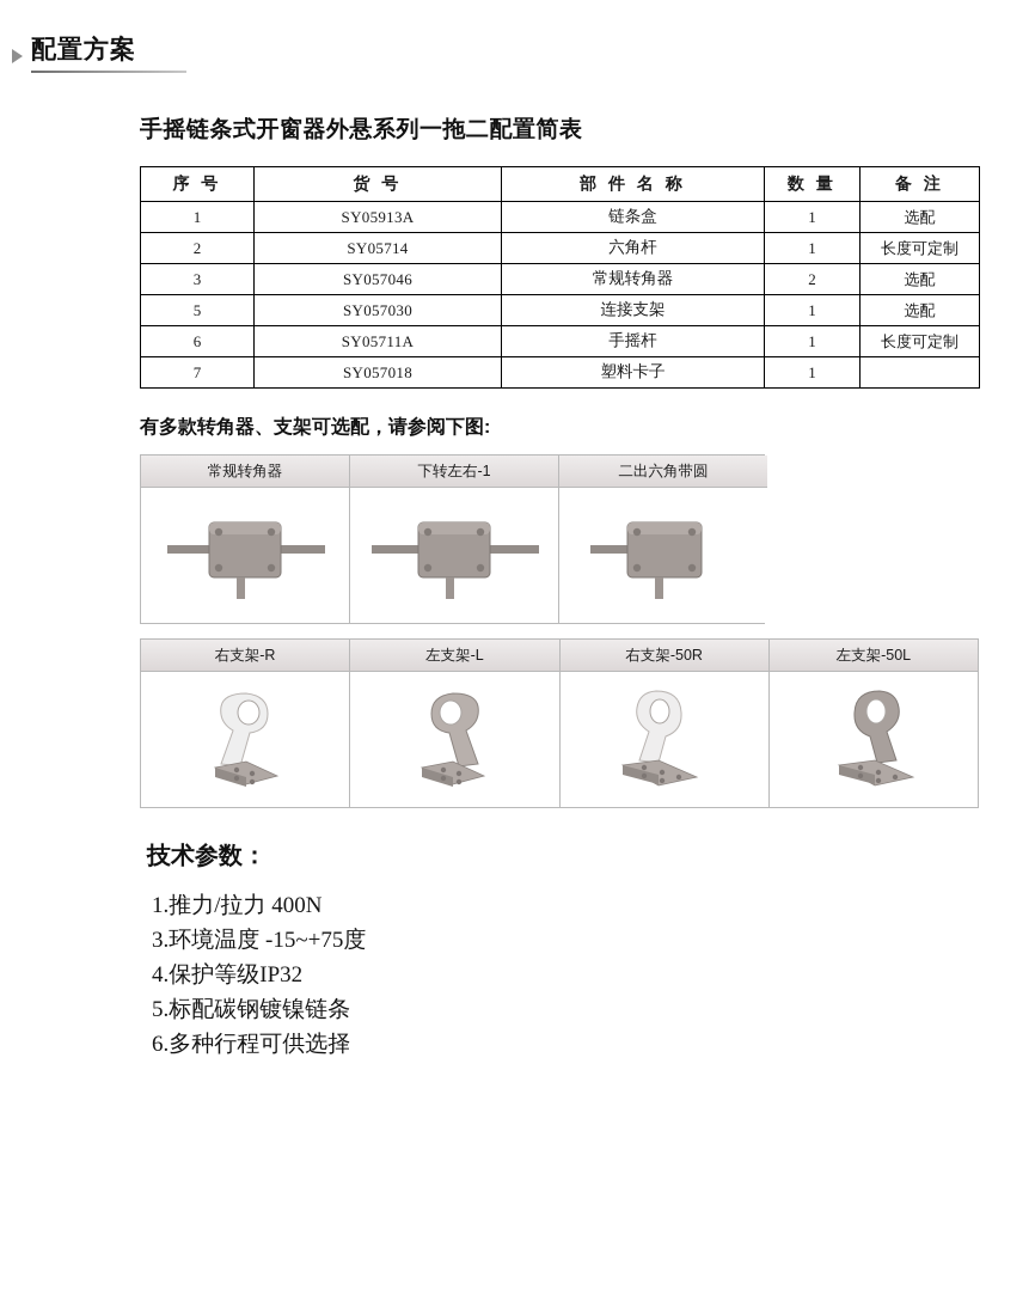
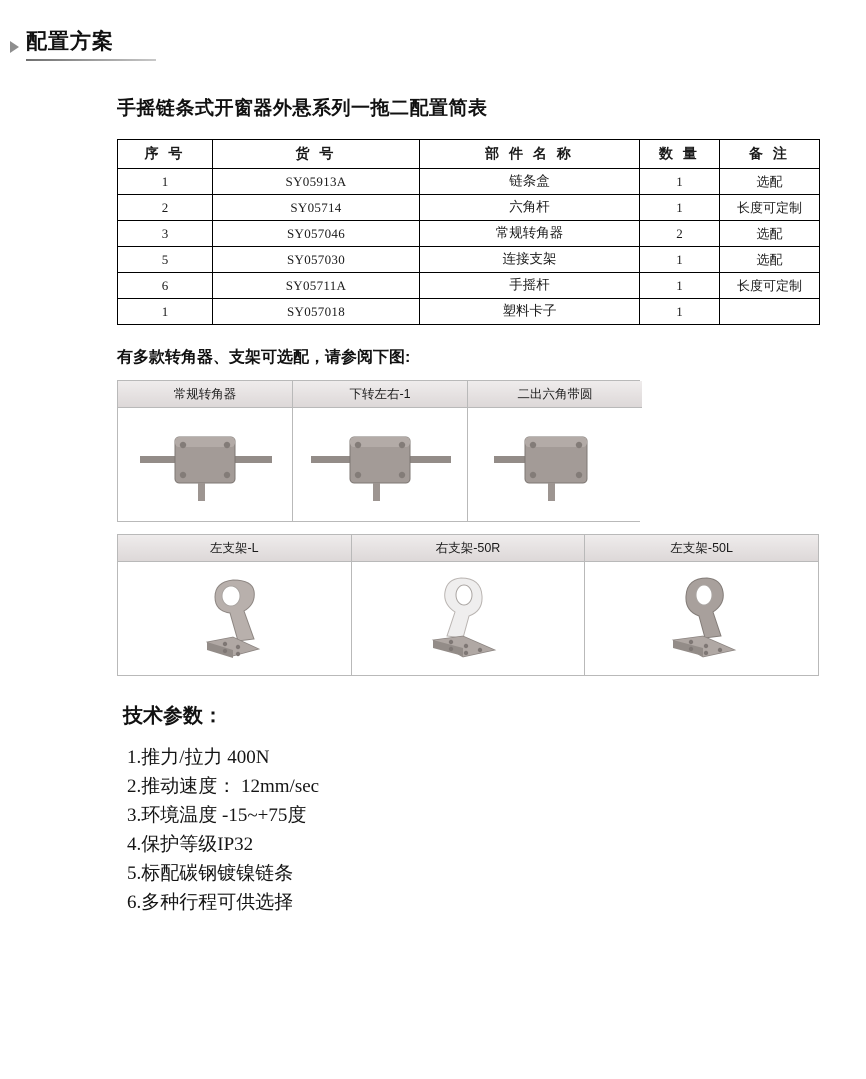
  配置方案
  手摇链条式开窗器外悬系列一拖二配置简表
  序 号	货 号	部 件 名 称	数 量	备 注
  1	SY05913A	链条盒	1	选配
  2	SY05714	六角杆	1	长度可定制
  3	SY057046	常规转角器	2	选配
  5	SY057030	连接支架	1	选配
  6	SY05711A	手摇杆	1	长度可定制
- 7	SY057018	塑料卡子	1
+ 1	SY057018	塑料卡子	1
  有多款转角器、支架可选配，请参阅下图:
  常规转角器
  下转左右-1
  二出六角带圆
- 右支架-R
  左支架-L
  右支架-50R
  左支架-50L
  技术参数：
  1.推力/拉力 400N
+ 2.推动速度： 12mm/sec
  3.环境温度 -15~+75度
  4.保护等级IP32
  5.标配碳钢镀镍链条
  6.多种行程可供选择
